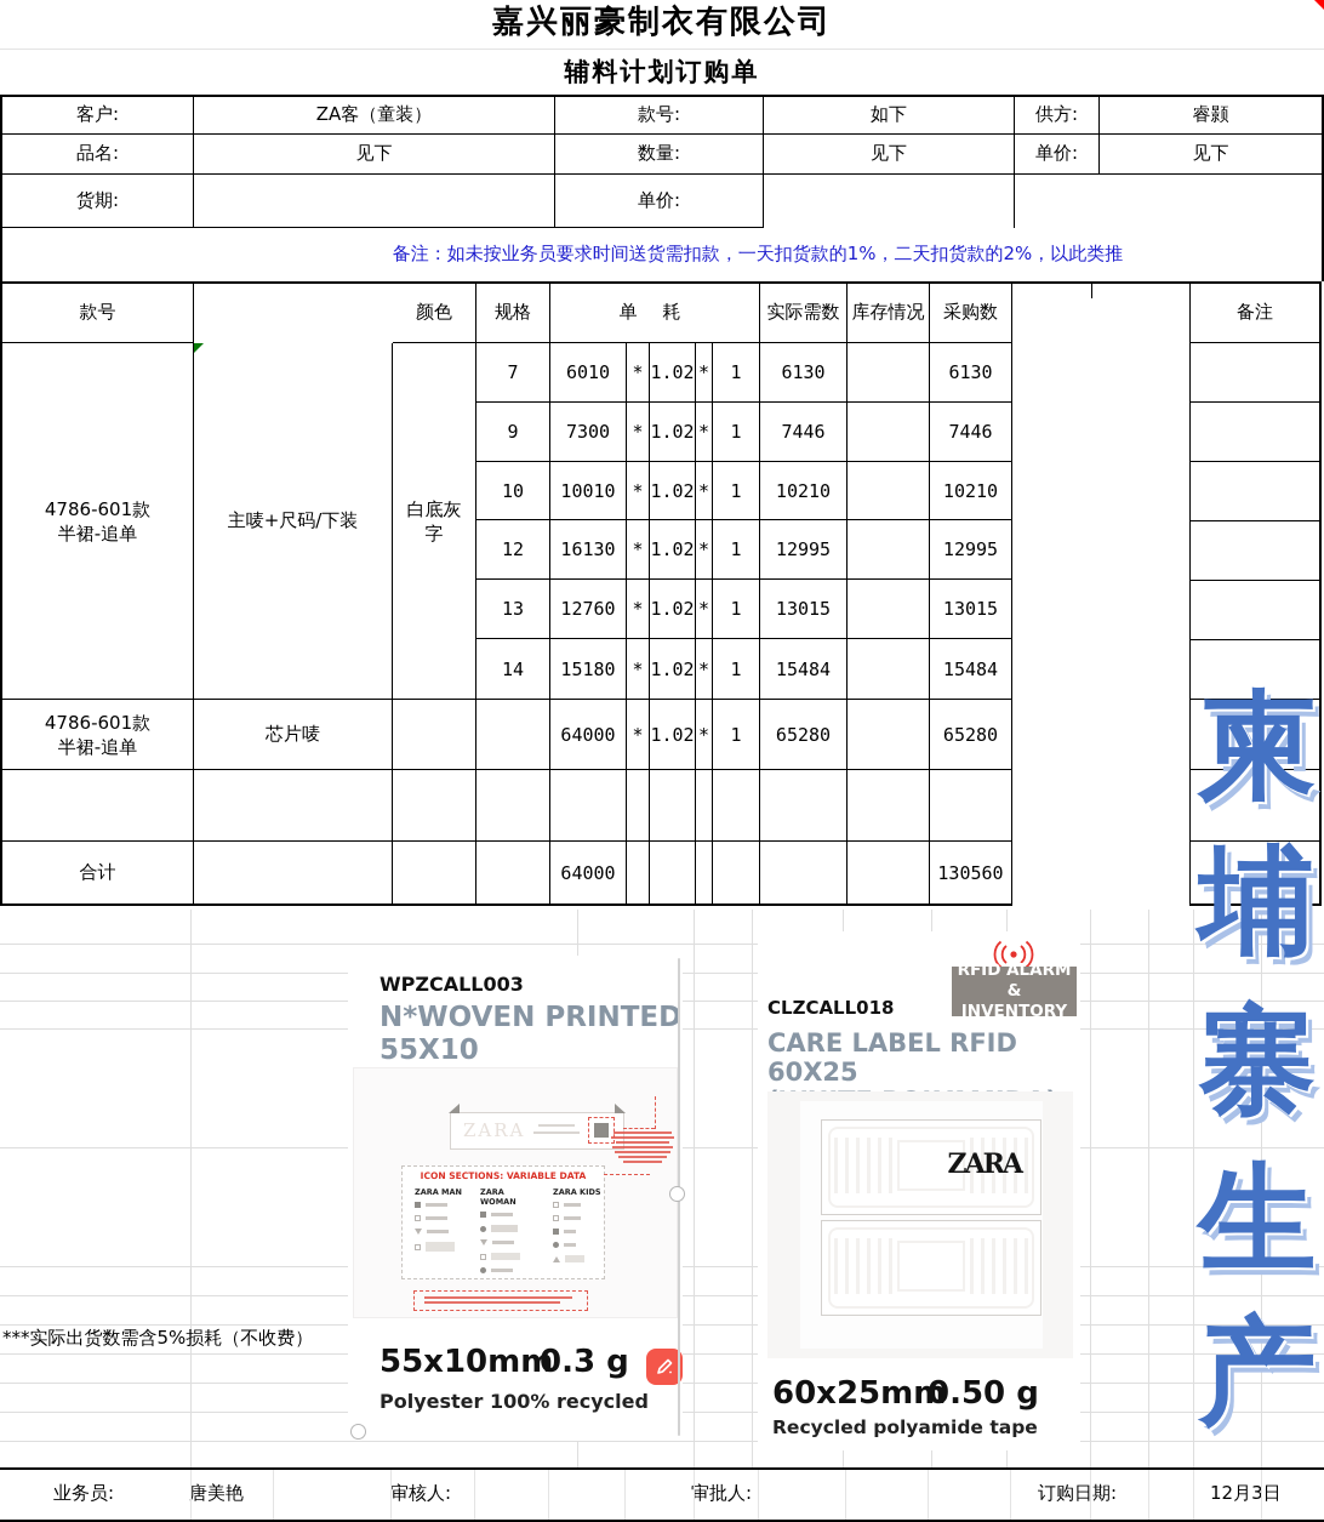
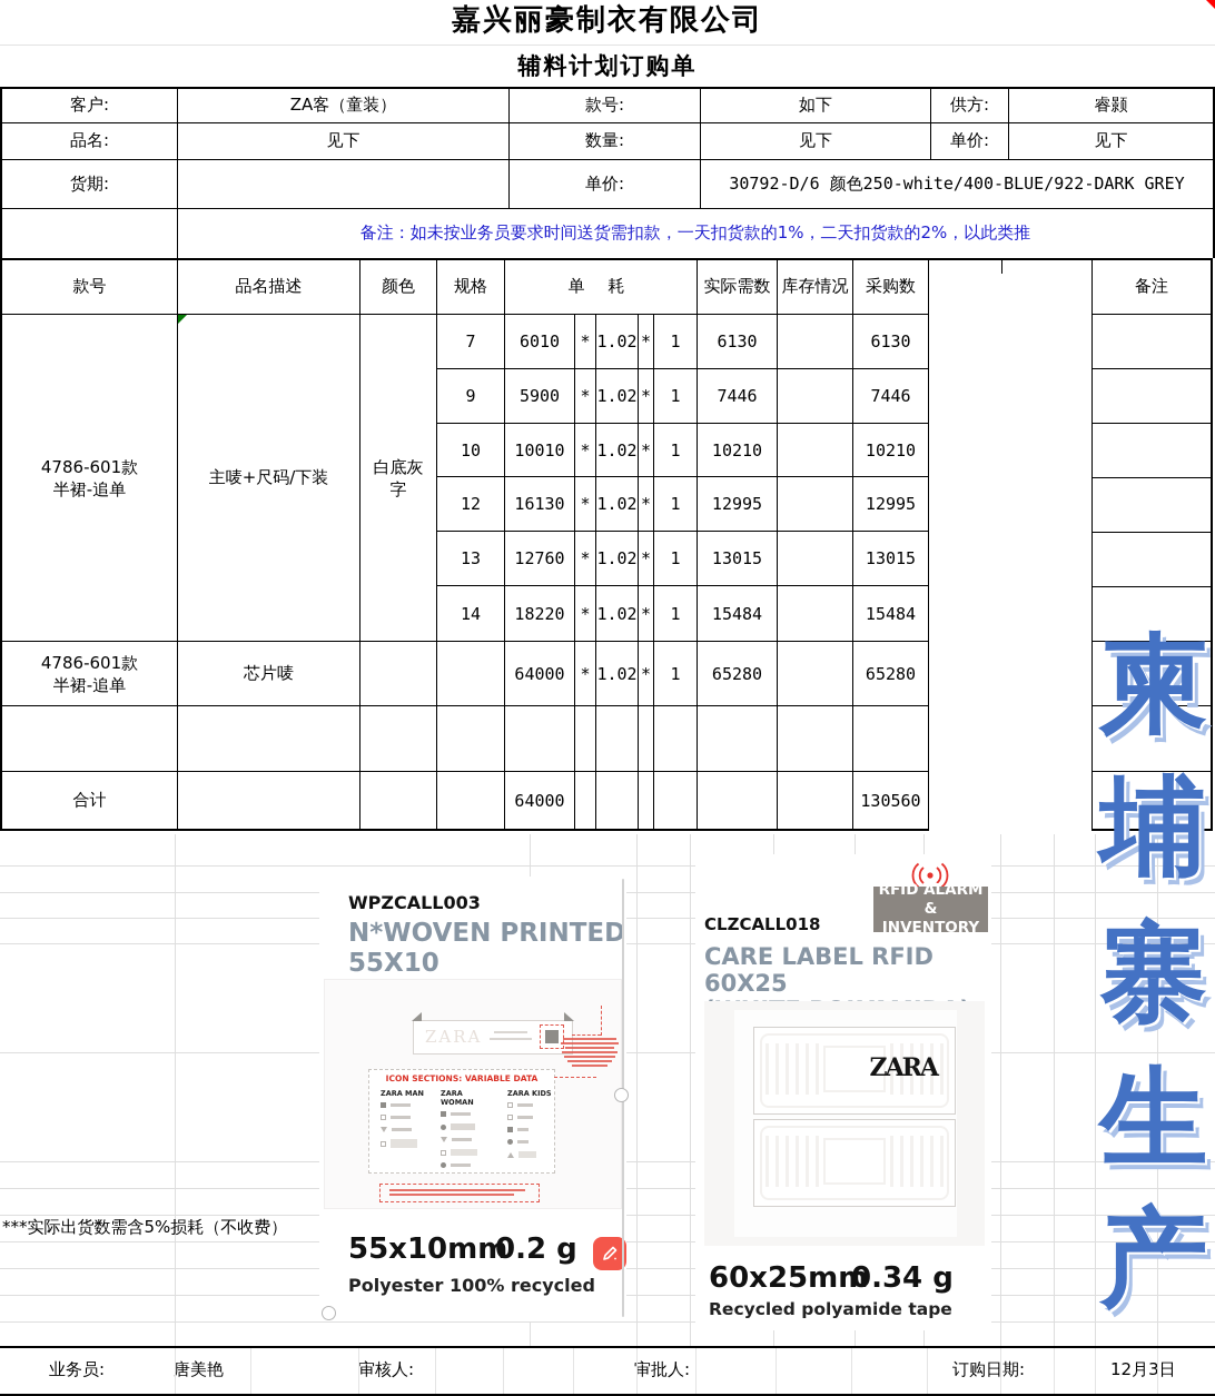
  嘉兴丽豪制衣有限公司
  辅料计划订购单
  客户:
  ZA客（童装）
  款号:
  如下
  供方:
  睿颢
  品名:
  见下
  数量:
  见下
  单价:
  见下
  货期:
  单价:
+ 30792-D/6 颜色250-white/400-BLUE/922-DARK GREY
  备注：如未按业务员要求时间送货需扣款，一天扣货款的1%，二天扣货款的2%，以此类推
  款号
+ 品名描述
  颜色
  规格
  单 耗
  实际需数
  库存情况
  采购数
  备注
  4786-601款
  半裙-追单
  主唛+尺码/下装
  白底灰
  字
  7
  6010
  *
  1.02
  *
  1
  6130
  6130
  9
- 7300
+ 5900
  *
  1.02
  *
  1
  7446
  7446
  10
  10010
  *
  1.02
  *
  1
  10210
  10210
  12
  16130
  *
  1.02
  *
  1
  12995
  12995
  13
  12760
  *
  1.02
  *
  1
  13015
  13015
  14
- 15180
+ 18220
  *
  1.02
  *
  1
  15484
  15484
  4786-601款
  半裙-追单
  芯片唛
  64000
  *
  1.02
  *
  1
  65280
  65280
  合计
  64000
  130560
  柬
  埔
  寨
  生
  产
  ***实际出货数需含5%损耗（不收费）
  WPZCALL003
  N*WOVEN PRINTED 55X10
  ZARA
  ICON SECTIONS: VARIABLE DATA
  ZARA MAN
  ZARA WOMAN
  ZARA KIDS
  55x10mm
- 0.3 g
+ 0.2 g
  Polyester 100% recycled
  RFID ALARM &
  INVENTORY
  CLZCALL018
  CARE LABEL RFID 60X25
  ZARA
  60x25mm
- 0.50 g
+ 0.34 g
  Recycled polyamide tape
  业务员:
  唐美艳
  审核人:
  审批人:
  订购日期:
  12月3日
